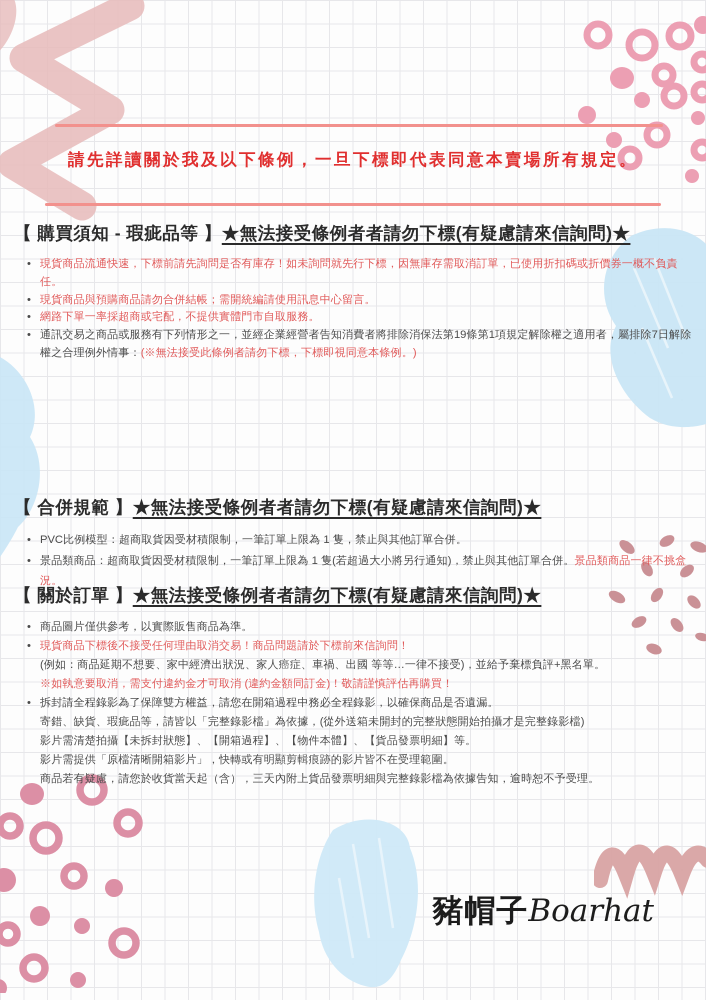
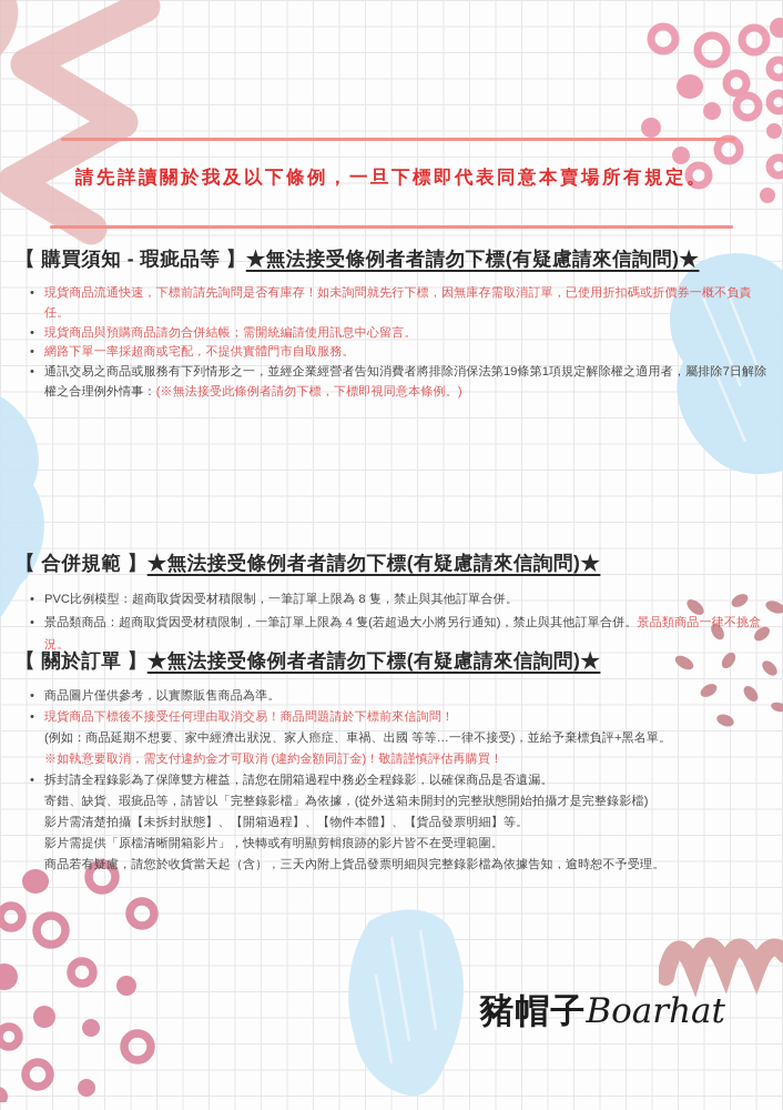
  請先詳讀關於我及以下條例，一旦下標即代表同意本賣場所有規定。
  【 購買須知 - 瑕疵品等 】★無法接受條例者者請勿下標(有疑慮請來信詢問)★
  現貨商品流通快速，下標前請先詢問是否有庫存！如未詢問就先行下標，因無庫存需取消訂單，已使用折扣碼或折價券一概不負責任。
  現貨商品與預購商品請勿合併結帳；需開統編請使用訊息中心留言。
  網路下單一率採超商或宅配，不提供實體門市自取服務。
  通訊交易之商品或服務有下列情形之一，並經企業經營者告知消費者將排除消保法第19條第1項規定解除權之適用者，屬排除7日解除權之合理例外情事：(※無法接受此條例者請勿下標，下標即視同意本條例。)
  【 合併規範 】★無法接受條例者者請勿下標(有疑慮請來信詢問)★
- PVC比例模型：超商取貨因受材積限制，一筆訂單上限為 1 隻，禁止與其他訂單合併。
+ PVC比例模型：超商取貨因受材積限制，一筆訂單上限為 8 隻，禁止與其他訂單合併。
- 景品類商品：超商取貨因受材積限制，一筆訂單上限為 1 隻(若超過大小將另行通知)，禁止與其他訂單合併。景品類商品一律不挑盒況。
+ 景品類商品：超商取貨因受材積限制，一筆訂單上限為 4 隻(若超過大小將另行通知)，禁止與其他訂單合併。景品類商品一律不挑盒況。
  【 關於訂單 】★無法接受條例者者請勿下標(有疑慮請來信詢問)★
  商品圖片僅供參考，以實際販售商品為準。
  現貨商品下標後不接受任何理由取消交易！商品問題請於下標前來信詢問！
  (例如：商品延期不想要、家中經濟出狀況、家人癌症、車禍、出國 等等…一律不接受)，並給予棄標負評+黑名單。
  ※如執意要取消，需支付違約金才可取消 (違約金額同訂金)！敬請謹慎評估再購買！
  拆封請全程錄影為了保障雙方權益，請您在開箱過程中務必全程錄影，以確保商品是否遺漏。
  寄錯、缺貨、瑕疵品等，請皆以「完整錄影檔」為依據，(從外送箱未開封的完整狀態開始拍攝才是完整錄影檔)
  影片需清楚拍攝【未拆封狀態】、【開箱過程】、【物件本體】、【貨品發票明細】等。
  影片需提供「原檔清晰開箱影片」，快轉或有明顯剪輯痕跡的影片皆不在受理範圍。
  商品若有疑慮，請您於收貨當天起（含），三天內附上貨品發票明細與完整錄影檔為依據告知，逾時恕不予受理。
  豬帽子Boarhat
